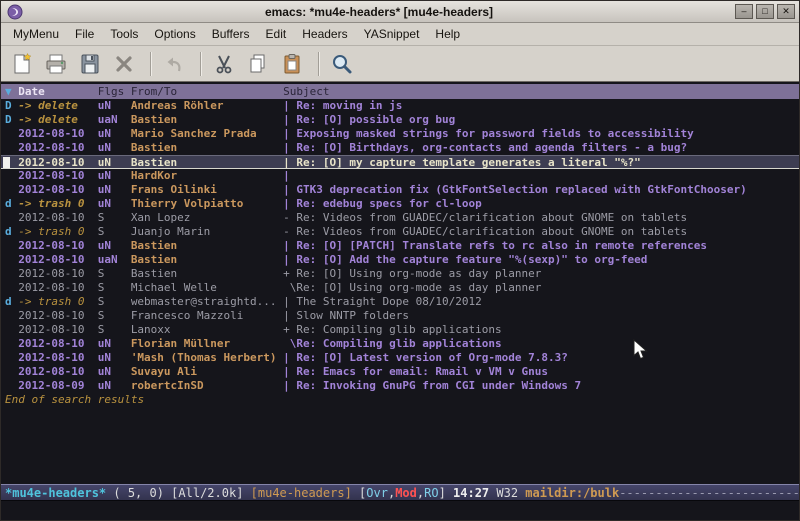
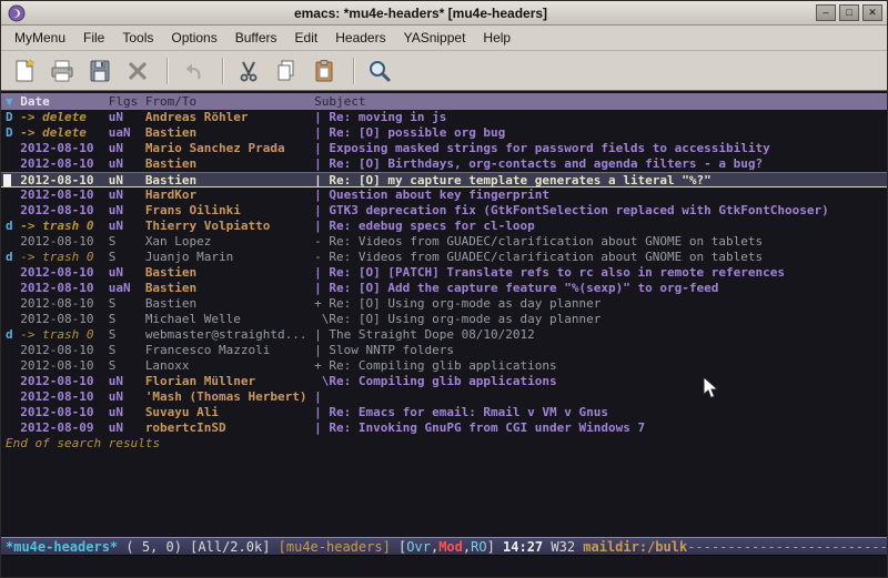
  emacs: *mu4e-headers* [mu4e-headers]
  –
  □
  ✕
  MyMenu
  File
  Tools
  Options
  Buffers
  Edit
  Headers
  YASnippet
  Help
  ▼
  Date
  Flgs
  From/To
  Subject
  D
  -> delete
  uN
  Andreas Röhler
  |
  Re: moving in js
  D
  -> delete
  uaN
  Bastien
  |
  Re: [O] possible org bug
  2012-08-10
  uN
  Mario Sanchez Prada
  |
  Exposing masked strings for password fields to accessibility
  2012-08-10
  uN
  Bastien
  |
  Re: [O] Birthdays, org-contacts and agenda filters - a bug?
  2012-08-10
  uN
  Bastien
  |
  Re: [O] my capture template generates a literal "%?"
  2012-08-10
  uN
  HardKor
  |
+ Question about key fingerprint
  2012-08-10
  uN
  Frans Oilinki
  |
  GTK3 deprecation fix (GtkFontSelection replaced with GtkFontChooser)
  d
  -> trash 0
  uN
  Thierry Volpiatto
  |
  Re: edebug specs for cl-loop
  2012-08-10
  S
  Xan Lopez
  -
  Re: Videos from GUADEC/clarification about GNOME on tablets
  d
  -> trash 0
  S
  Juanjo Marin
  -
  Re: Videos from GUADEC/clarification about GNOME on tablets
  2012-08-10
  uN
  Bastien
  |
  Re: [O] [PATCH] Translate refs to rc also in remote references
  2012-08-10
  uaN
  Bastien
  |
  Re: [O] Add the capture feature "%(sexp)" to org-feed
  2012-08-10
  S
  Bastien
  +
  Re: [O] Using org-mode as day planner
  2012-08-10
  S
  Michael Welle
  \
  Re: [O] Using org-mode as day planner
  d
  -> trash 0
  S
  webmaster@straightd...
  |
  The Straight Dope 08/10/2012
  2012-08-10
  S
  Francesco Mazzoli
  |
  Slow NNTP folders
  2012-08-10
  S
  Lanoxx
  +
  Re: Compiling glib applications
  2012-08-10
  uN
  Florian Müllner
  \
  Re: Compiling glib applications
  2012-08-10
  uN
  'Mash (Thomas Herbert)
  |
- Re: [O] Latest version of Org-mode 7.8.3?
  2012-08-10
  uN
  Suvayu Ali
  |
  Re: Emacs for email: Rmail v VM v Gnus
  2012-08-09
  uN
  robertcInSD
  |
  Re: Invoking GnuPG from CGI under Windows 7
  End of search results
  *mu4e-headers* ( 5, 0) [All/2.0k] [mu4e-headers] [Ovr,Mod,RO] 14:27 W32 maildir:/bulk-------------------------
